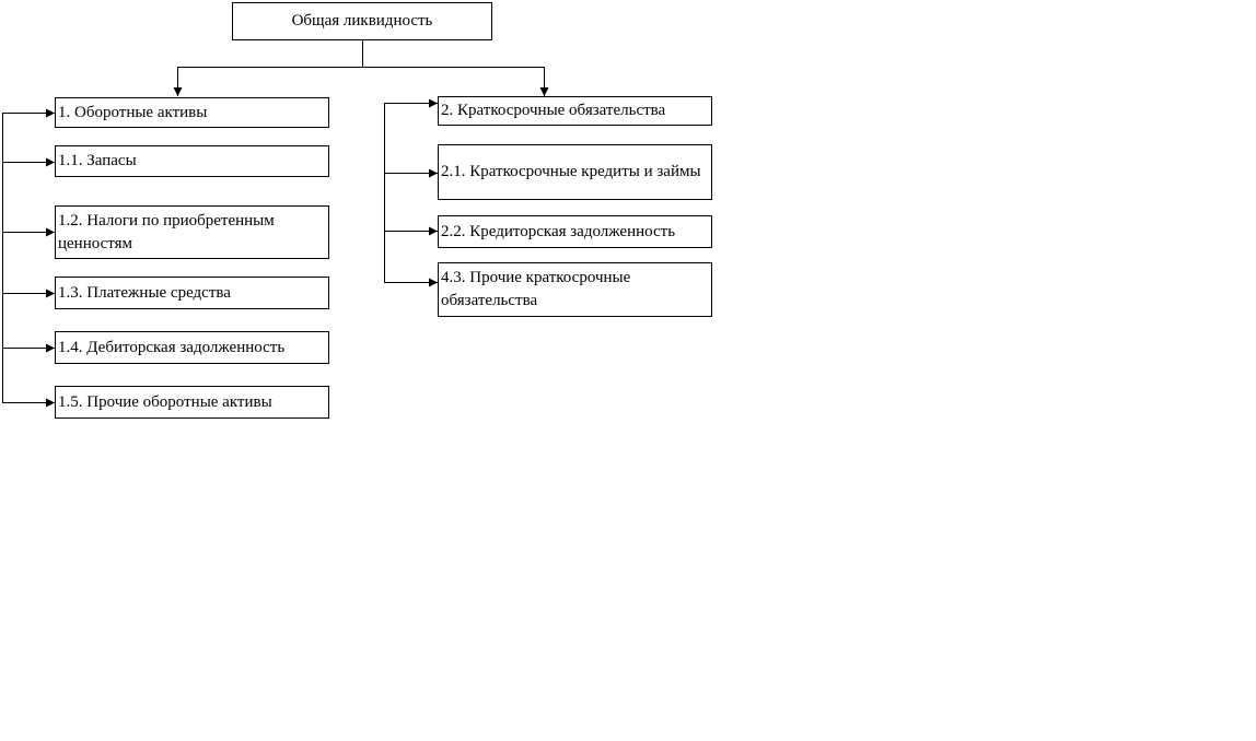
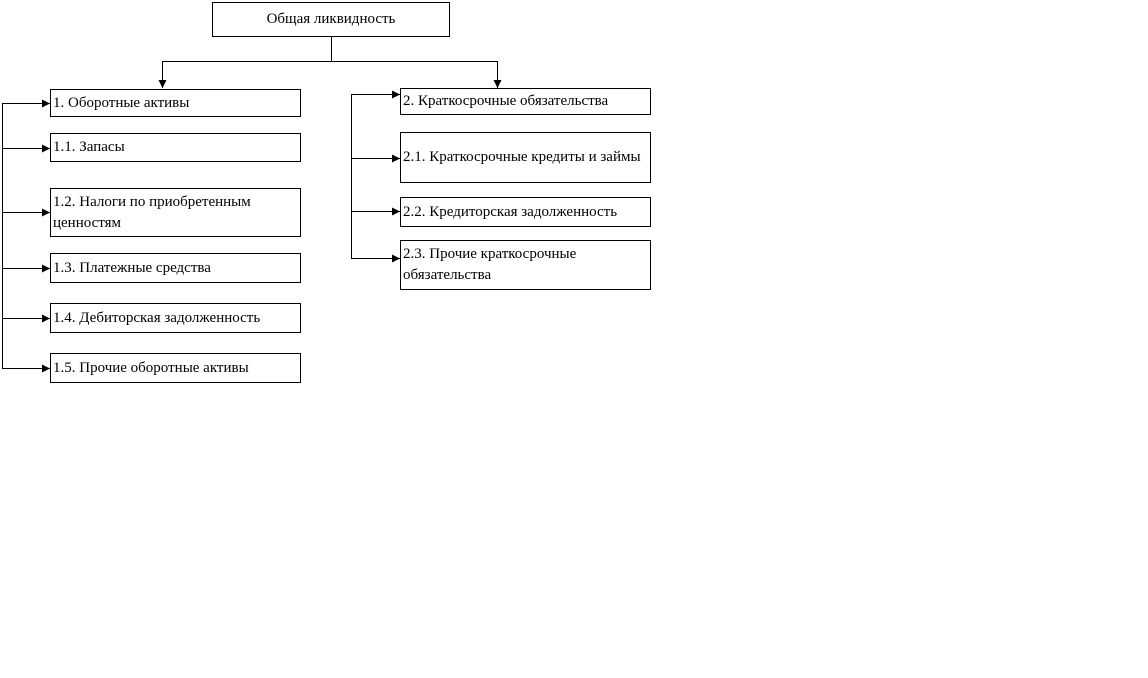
  Общая ликвидность
  1. Оборотные активы
  1.1. Запасы
  1.2. Налоги по приобретенным ценностям
  1.3. Платежные средства
  1.4. Дебиторская задолженность
  1.5. Прочие оборотные активы
  2. Краткосрочные обязательства
  2.1. Краткосрочные кредиты и займы
  2.2. Кредиторская задолженность
- 4.3. Прочие краткосрочные обязательства
+ 2.3. Прочие краткосрочные обязательства
